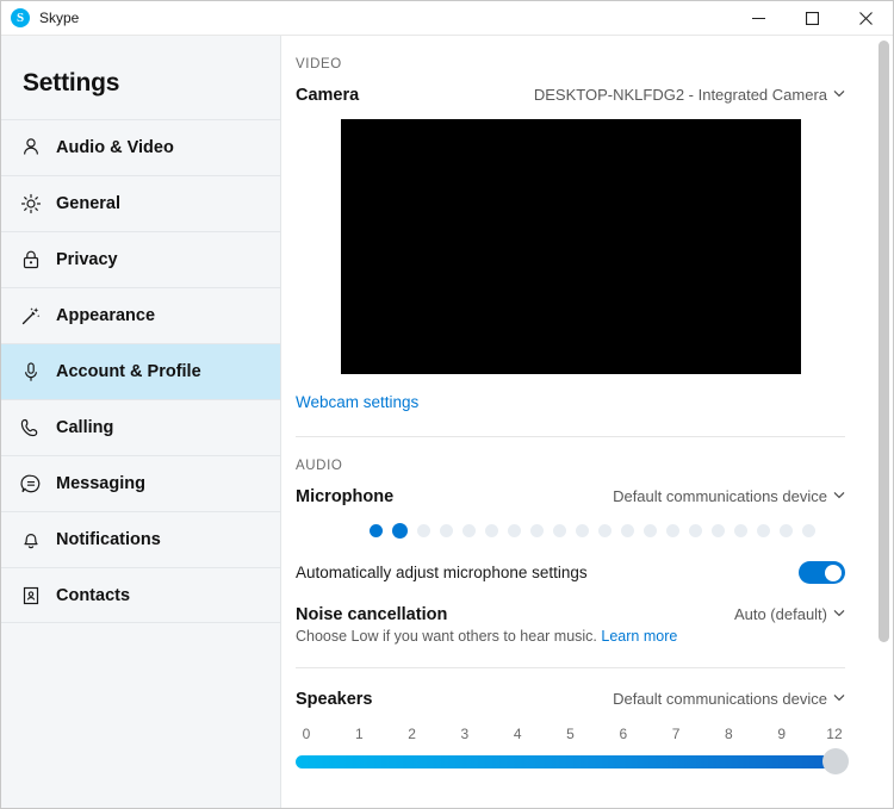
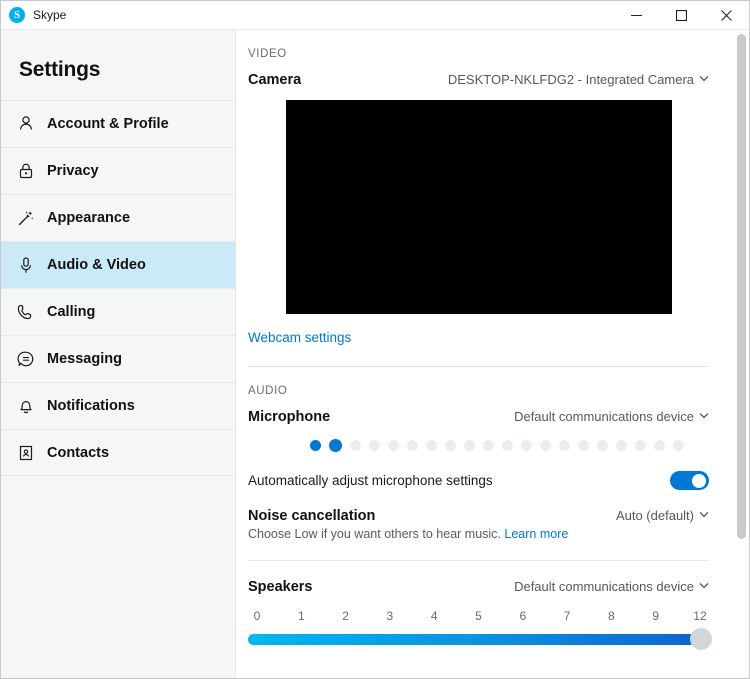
  S
  Skype
  Settings
- Audio & Video
+ Account & Profile
- General
  Privacy
  Appearance
- Account & Profile
+ Audio & Video
  Calling
  Messaging
  Notifications
  Contacts
  VIDEO
  Camera
  DESKTOP-NKLFDG2 - Integrated Camera
  Webcam settings
  AUDIO
  Microphone
  Default communications device
  Automatically adjust microphone settings
  Noise cancellation
  Auto (default)
  Choose Low if you want others to hear music. Learn more
  Speakers
  Default communications device
  0
  1
  2
  3
  4
  5
  6
  7
  8
  9
  12
